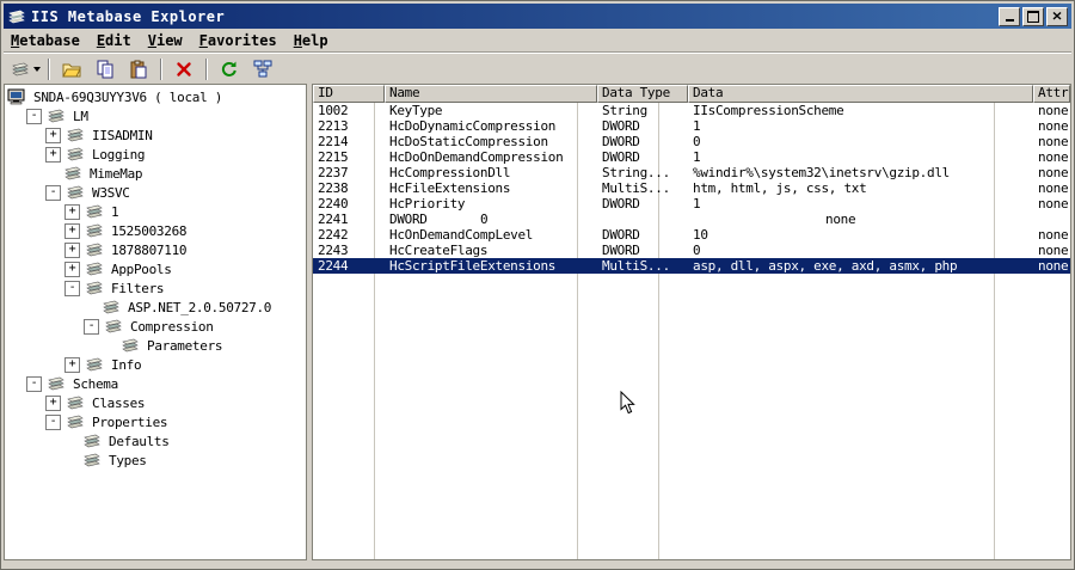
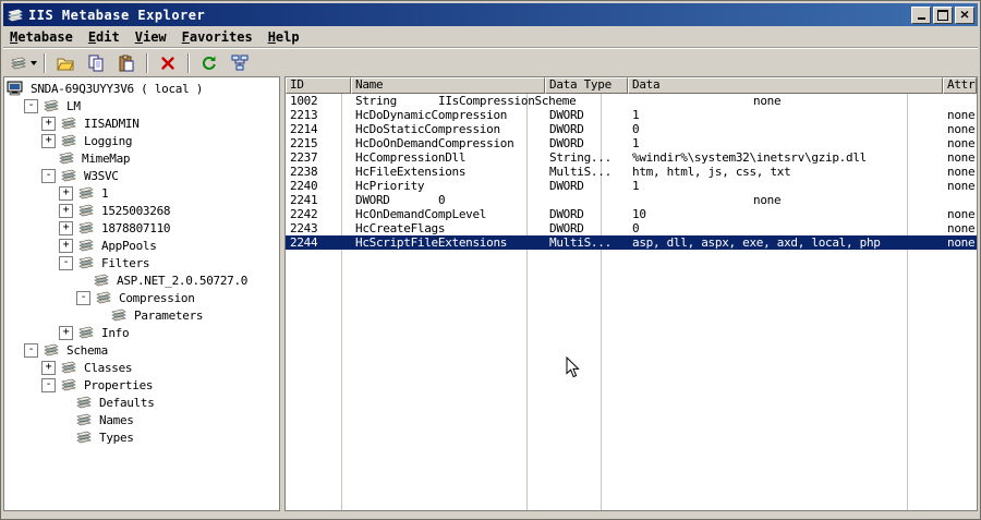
  IIS Metabase Explorer
  Metabase
  Edit
  View
  Favorites
  Help
  SNDA-69Q3UYY3V6 ( local )
  -
  LM
  +
  IISADMIN
  +
  Logging
  MimeMap
  -
  W3SVC
  +
  1
  +
  1525003268
  +
  1878807110
  +
  AppPools
  -
  Filters
  ASP.NET_2.0.50727.0
  -
  Compression
  Parameters
  +
  Info
  -
  Schema
  +
  Classes
  -
  Properties
  Defaults
+ Names
  Types
  ID
  Name
  Data Type
  Data
  1002
- KeyType
  String
  IIsCompressionScheme
  none
  2213
  HcDoDynamicCompression
  DWORD
  1
  none
  2214
  HcDoStaticCompression
  DWORD
  0
  none
  2215
  HcDoOnDemandCompression
  DWORD
  1
  none
  2237
  HcCompressionDll
  String...
  %windir%\system32\inetsrv\gzip.dll
  none
  2238
  HcFileExtensions
  MultiS...
  htm, html, js, css, txt
  none
  2240
  HcPriority
  DWORD
  1
  none
  2241
  DWORD
  0
  none
  2242
  HcOnDemandCompLevel
  DWORD
  10
  none
  2243
  HcCreateFlags
  DWORD
  0
  none
  2244
  HcScriptFileExtensions
  MultiS...
- asp, dll, aspx, exe, axd, asmx, php
+ asp, dll, aspx, exe, axd, local, php
  none
